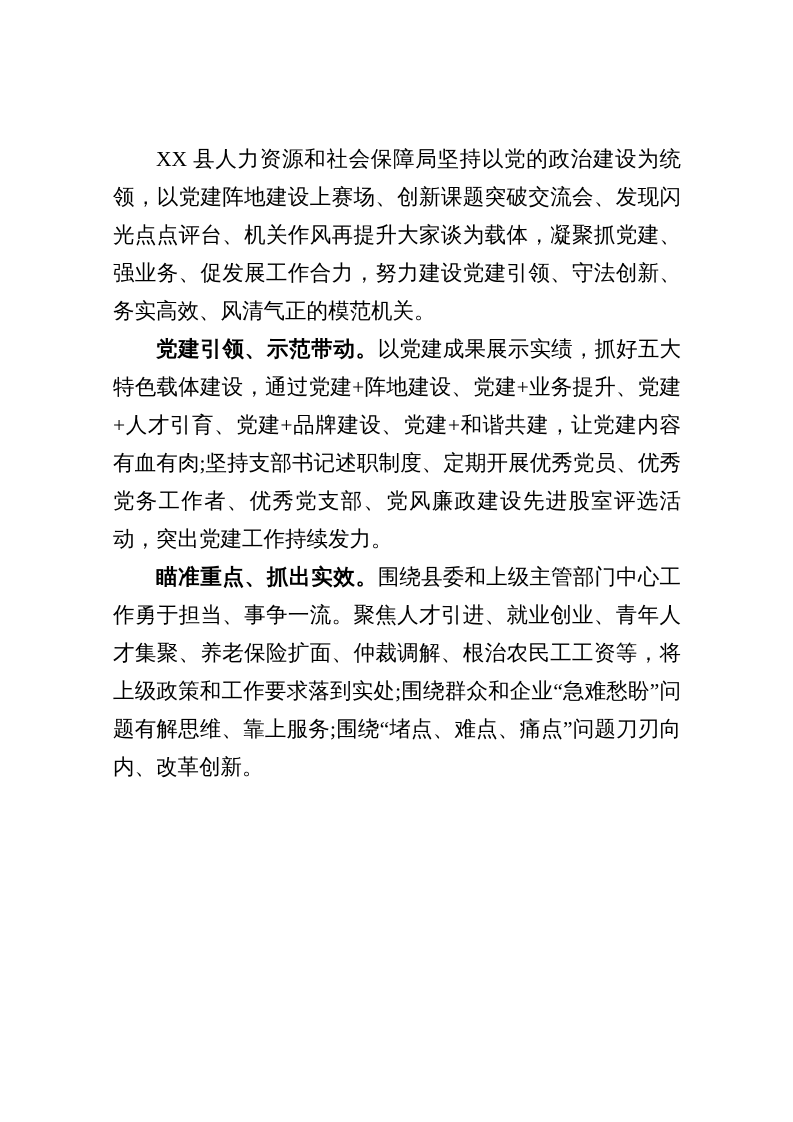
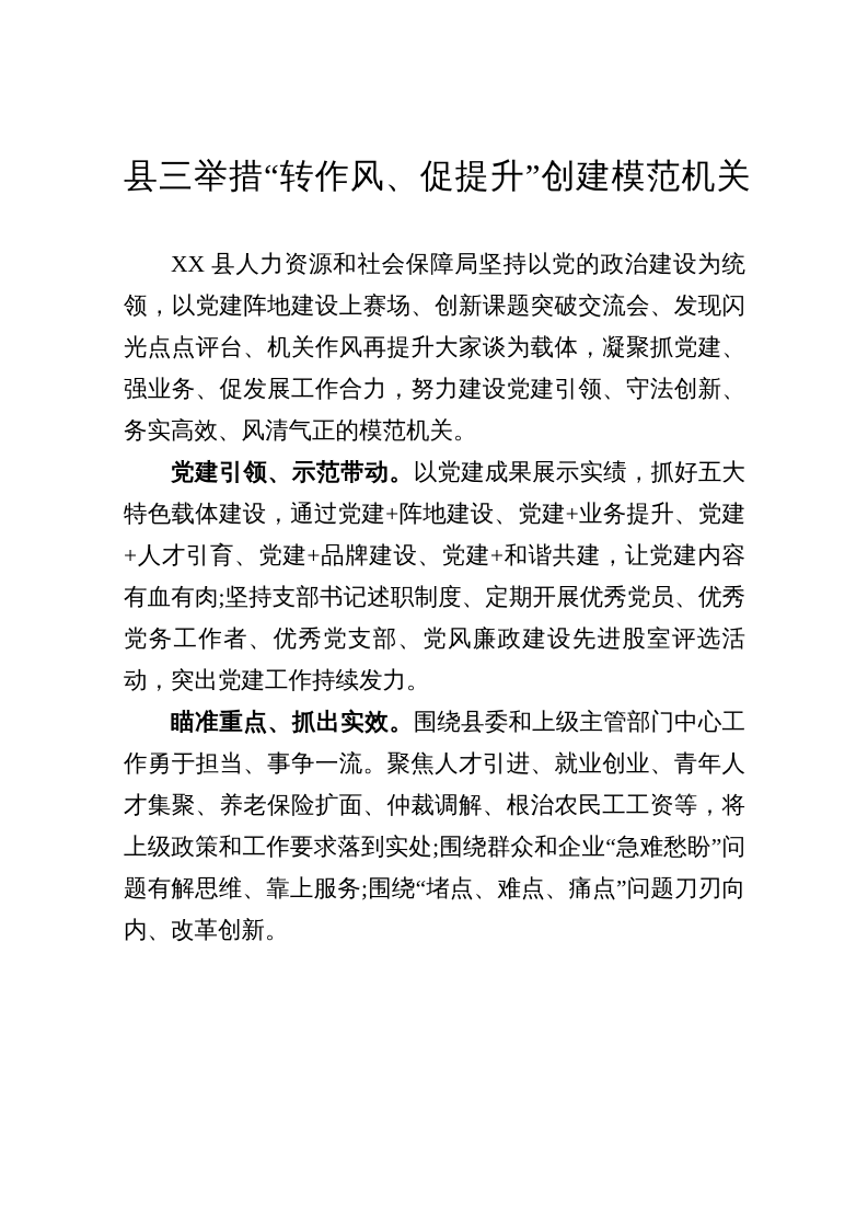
+ 县三举措“转作风、促提升”创建模范机关
  XX 县人力资源和社会保障局坚持以党的政治建设为统领，以党建阵地建设上赛场、创新课题突破交流会、发现闪光点点评台、机关作风再提升大家谈为载体，凝聚抓党建、强业务、促发展工作合力，努力建设党建引领、守法创新、务实高效、风清气正的模范机关。
  党建引领、示范带动。以党建成果展示实绩，抓好五大特色载体建设，通过党建+阵地建设、党建+业务提升、党建+人才引育、党建+品牌建设、党建+和谐共建，让党建内容有血有肉;坚持支部书记述职制度、定期开展优秀党员、优秀党务工作者、优秀党支部、党风廉政建设先进股室评选活动，突出党建工作持续发力。
  瞄准重点、抓出实效。围绕县委和上级主管部门中心工作勇于担当、事争一流。聚焦人才引进、就业创业、青年人才集聚、养老保险扩面、仲裁调解、根治农民工工资等，将上级政策和工作要求落到实处;围绕群众和企业“急难愁盼”问题有解思维、靠上服务;围绕“堵点、难点、痛点”问题刀刃向内、改革创新。
